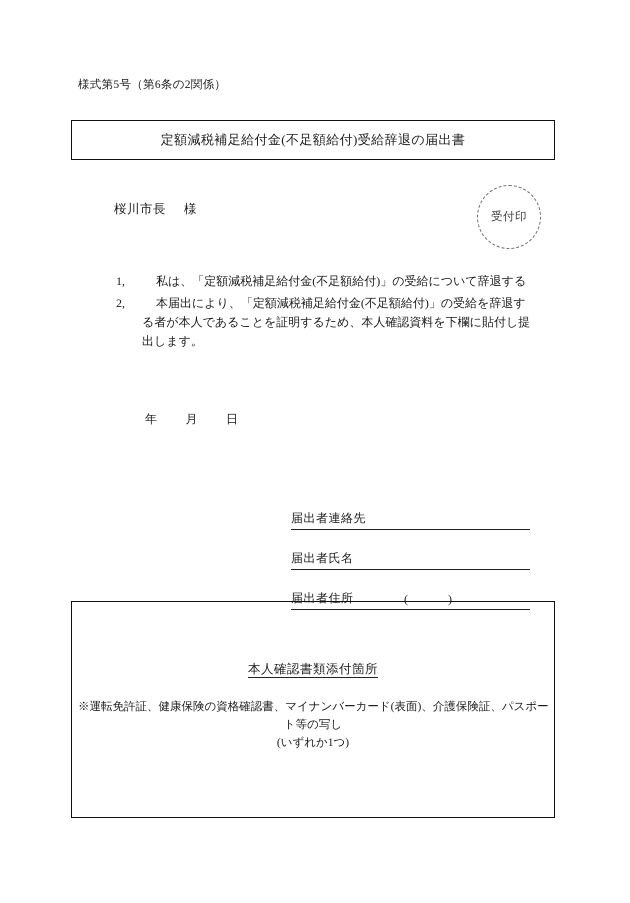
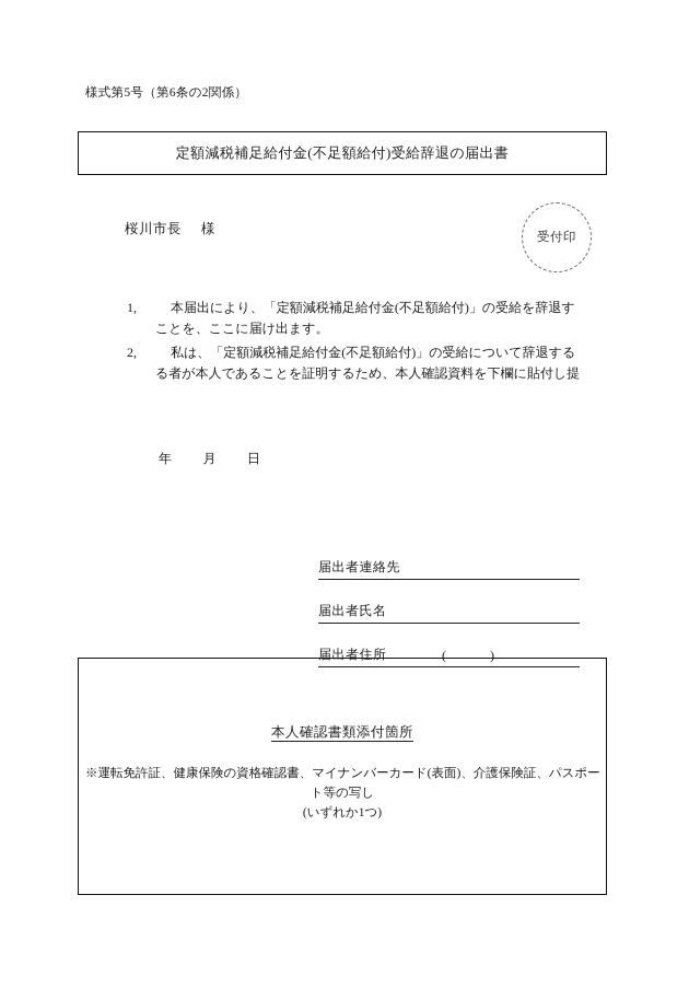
  様式第5号（第6条の2関係）
  定額減税補足給付金(不足額給付)受給辞退の届出書
  桜川市長 様
  受付印
  1,
- 私は、「定額減税補足給付金(不足額給付)」の受給について辞退する
+ 本届出により、「定額減税補足給付金(不足額給付)」の受給を辞退す
+ ことを、ここに届け出ます。
  2,
- 本届出により、「定額減税補足給付金(不足額給付)」の受給を辞退す
+ 私は、「定額減税補足給付金(不足額給付)」の受給について辞退する
  る者が本人であることを証明するため、本人確認資料を下欄に貼付し提
- 出します。
  年 月 日
  届出者連絡先
  届出者氏名
  届出者住所
  ( )
  本人確認書類添付箇所
  ※運転免許証、健康保険の資格確認書、マイナンバーカード(表面)、介護保険証、パスポー
  ト等の写し
  (いずれか1つ)
